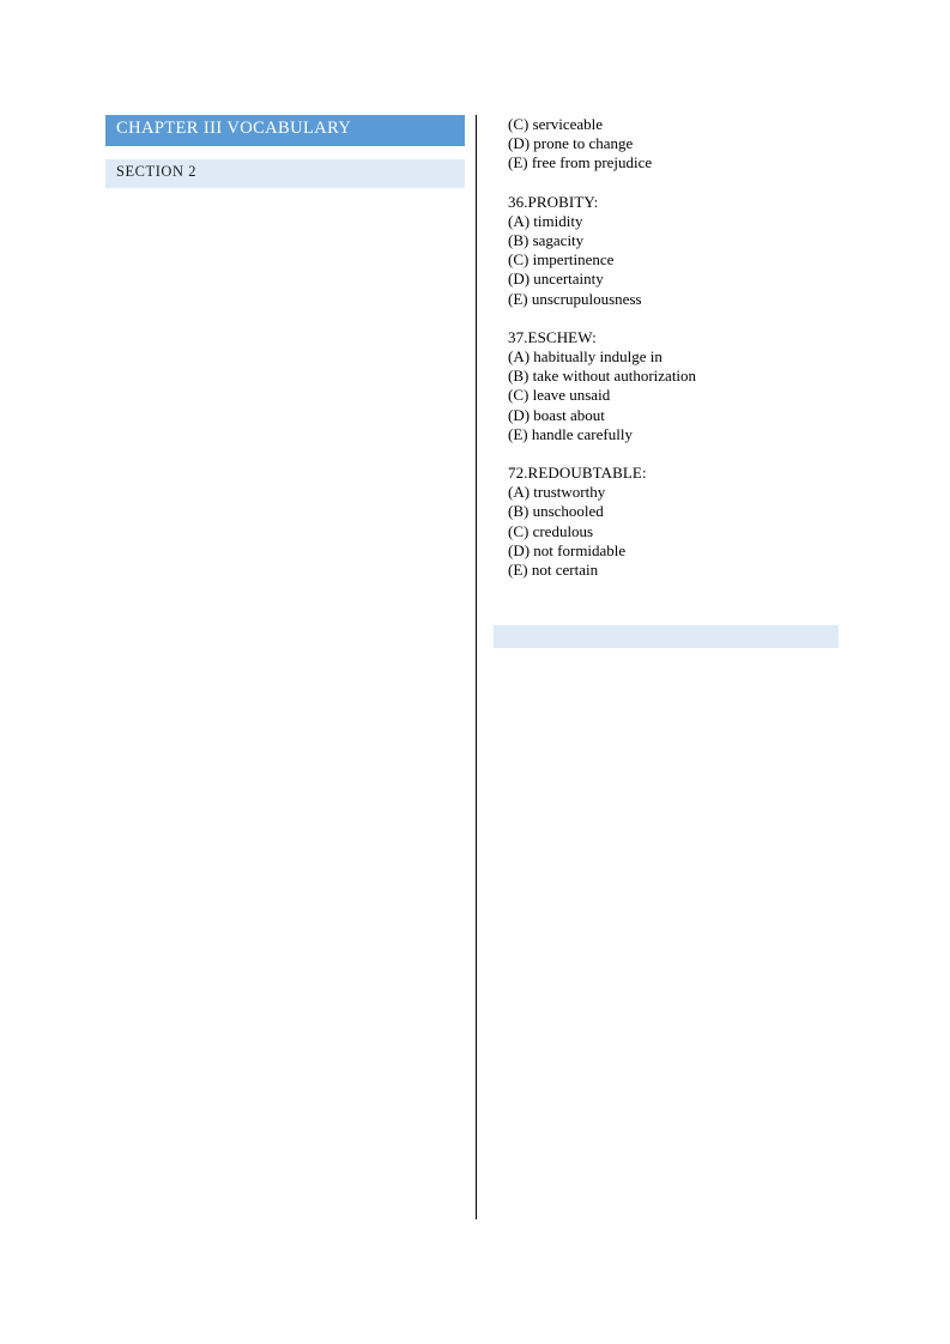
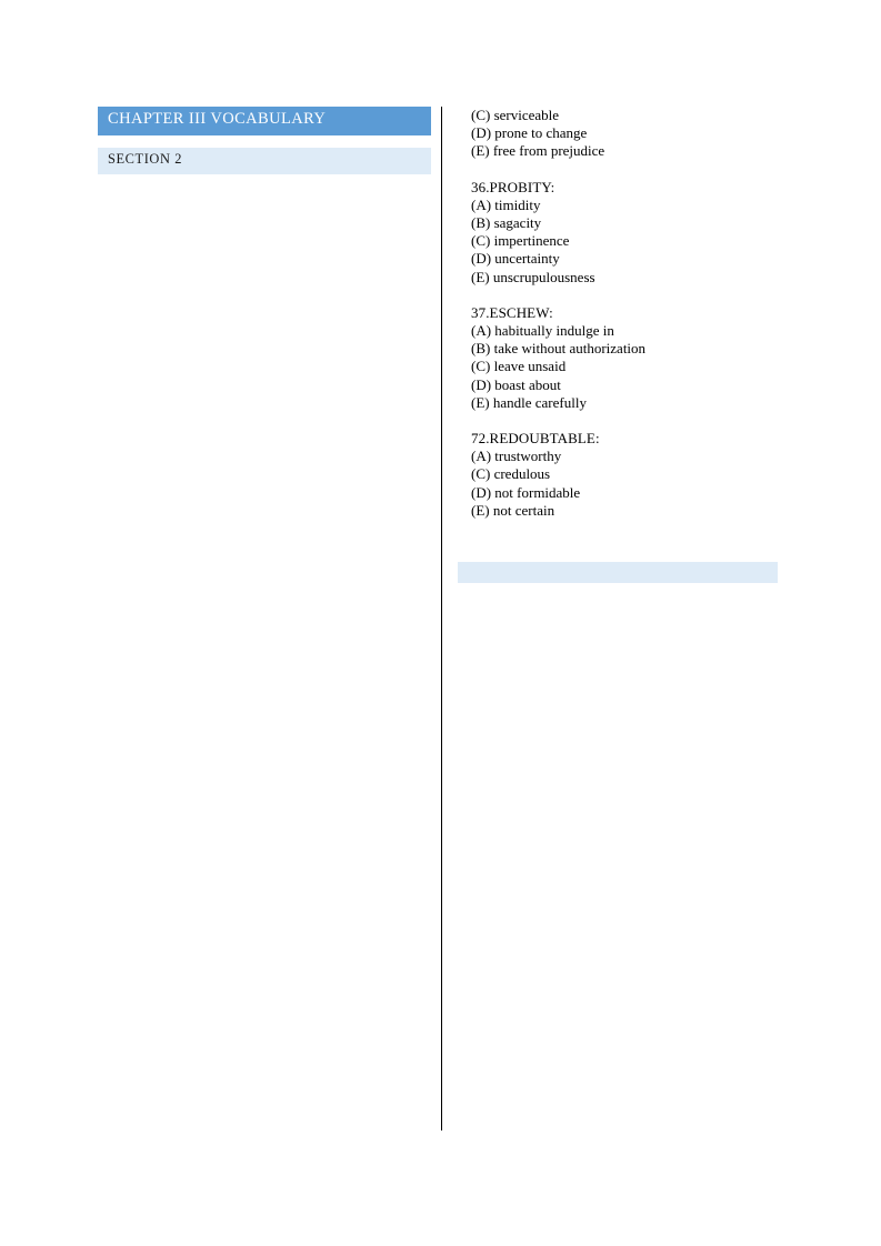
  CHAPTER III VOCABULARY
  SECTION 2
  (C) serviceable
  (D) prone to change
  (E) free from prejudice
  36.PROBITY:
  (A) timidity
  (B) sagacity
  (C) impertinence
  (D) uncertainty
  (E) unscrupulousness
  37.ESCHEW:
  (A) habitually indulge in
  (B) take without authorization
  (C) leave unsaid
  (D) boast about
  (E) handle carefully
  72.REDOUBTABLE:
  (A) trustworthy
- (B) unschooled
  (C) credulous
  (D) not formidable
  (E) not certain
